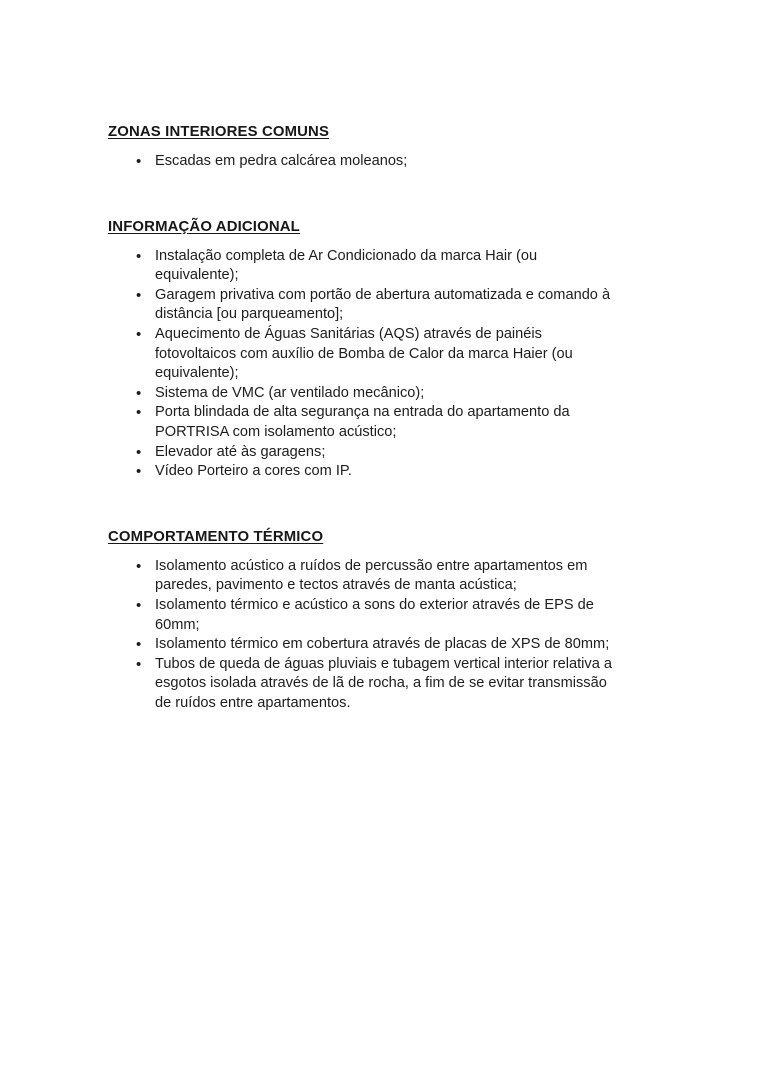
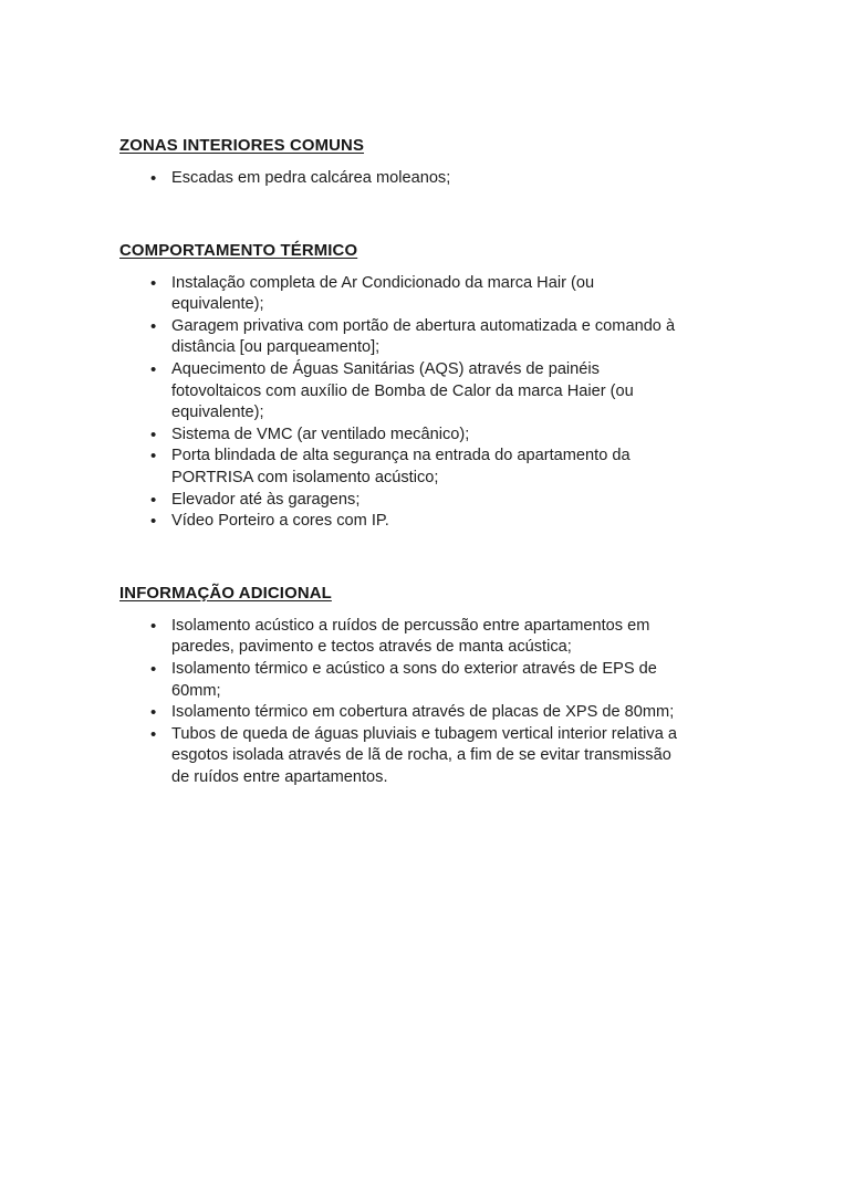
  ZONAS INTERIORES COMUNS
  Escadas em pedra calcárea moleanos;
- INFORMAÇÃO ADICIONAL
+ COMPORTAMENTO TÉRMICO
  Instalação completa de Ar Condicionado da marca Hair (ou equivalente);
  Garagem privativa com portão de abertura automatizada e comando à distância [ou parqueamento];
  Aquecimento de Águas Sanitárias (AQS) através de painéis fotovoltaicos com auxílio de Bomba de Calor da marca Haier (ou equivalente);
  Sistema de VMC (ar ventilado mecânico);
  Porta blindada de alta segurança na entrada do apartamento da PORTRISA com isolamento acústico;
  Elevador até às garagens;
  Vídeo Porteiro a cores com IP.
- COMPORTAMENTO TÉRMICO
+ INFORMAÇÃO ADICIONAL
  Isolamento acústico a ruídos de percussão entre apartamentos em paredes, pavimento e tectos através de manta acústica;
  Isolamento térmico e acústico a sons do exterior através de EPS de 60mm;
  Isolamento térmico em cobertura através de placas de XPS de 80mm;
  Tubos de queda de águas pluviais e tubagem vertical interior relativa a esgotos isolada através de lã de rocha, a fim de se evitar transmissão de ruídos entre apartamentos.
